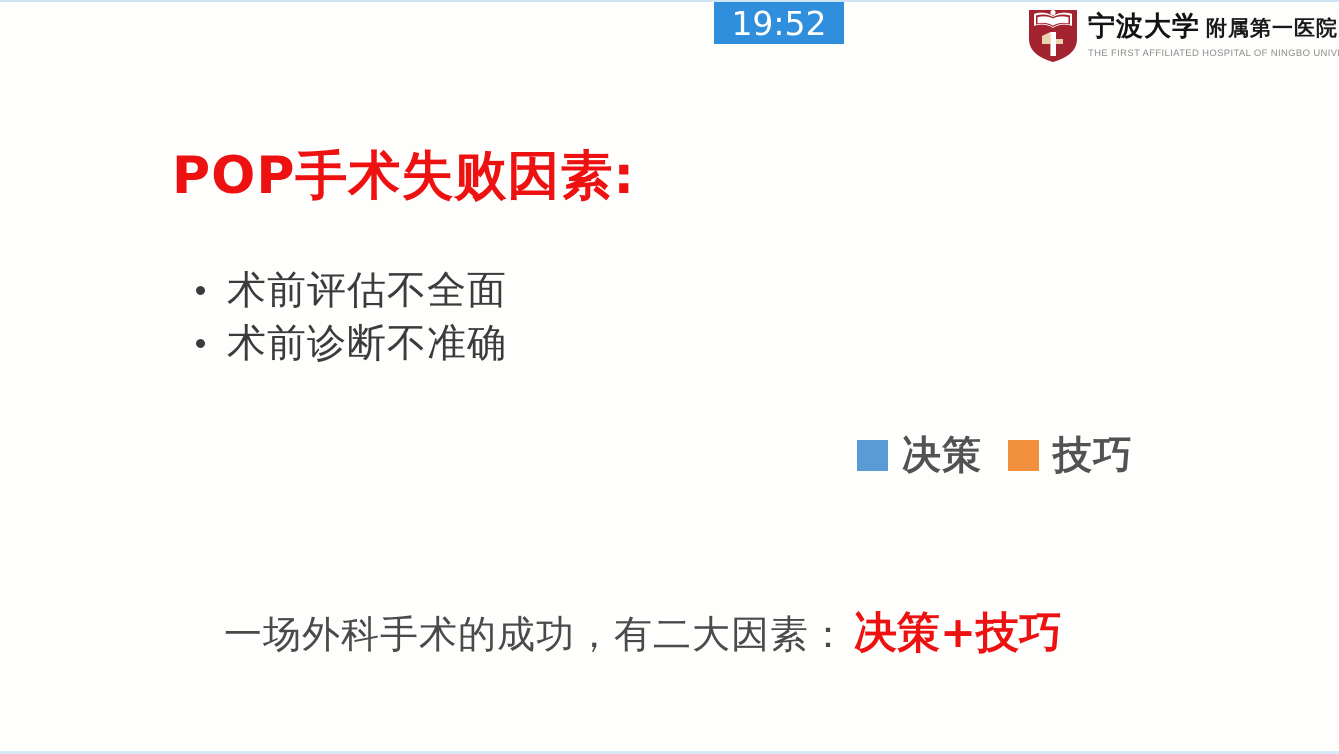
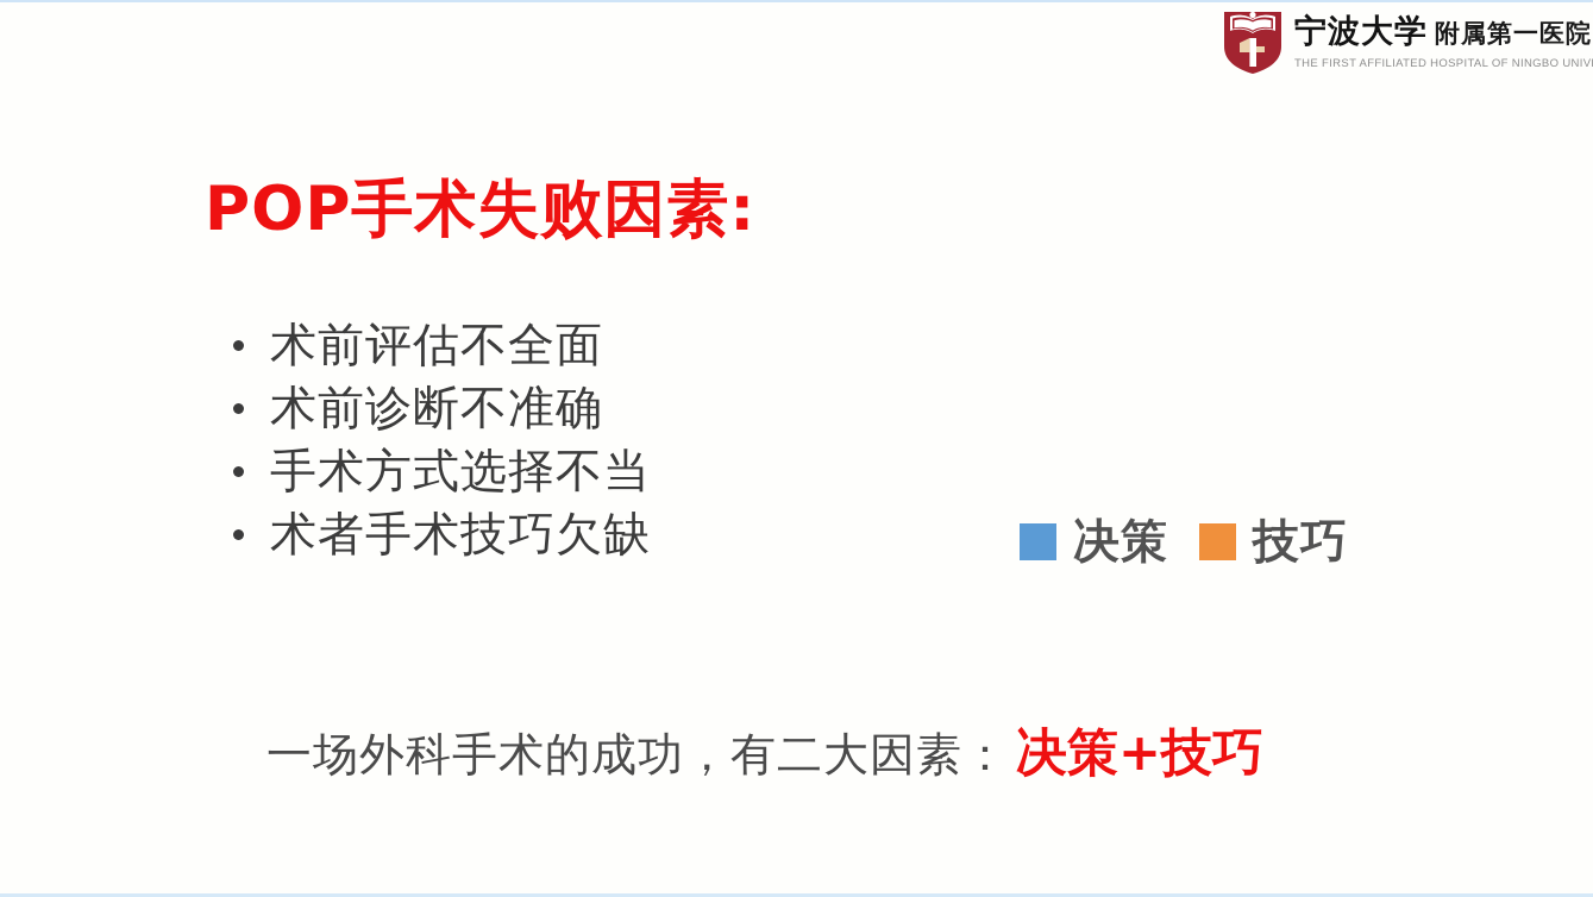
- 19:52
  宁波大学
  附属第一医院
  THE FIRST AFFILIATED HOSPITAL OF NINGBO UNIV
  POP手术失败因素:
  术前评估不全面
  术前诊断不准确
+ 手术方式选择不当
+ 术者手术技巧欠缺
  决策
  技巧
  一场外科手术的成功，有二大因素：
  决策+技巧
